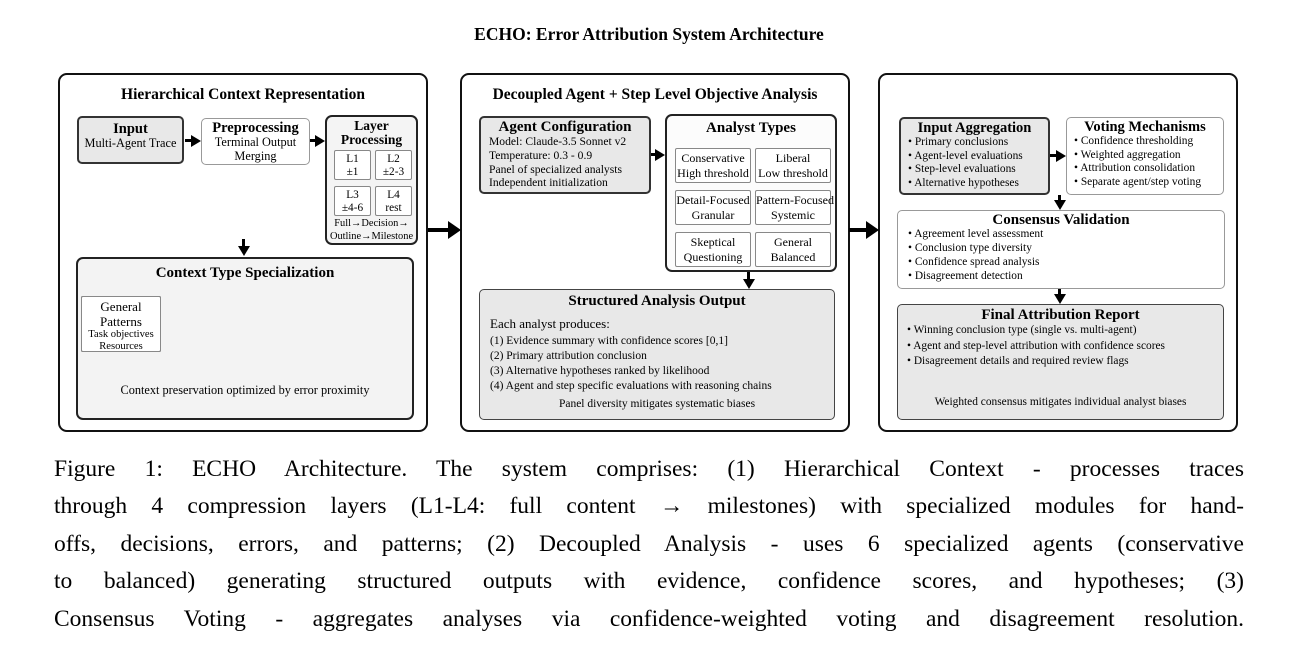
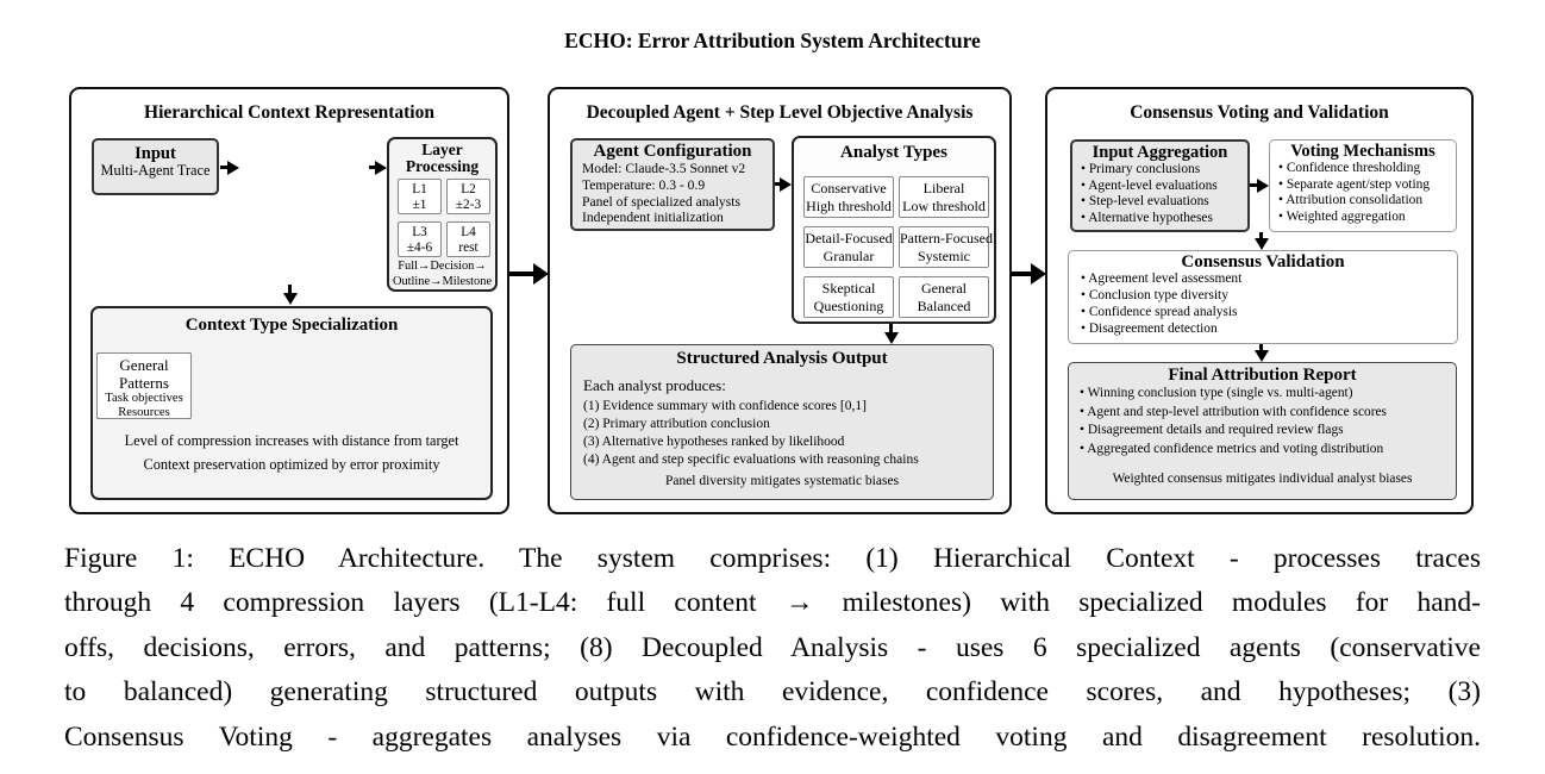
  ECHO: Error Attribution System Architecture
  Hierarchical Context Representation
  Input
  Multi-Agent Trace
- Preprocessing
- Terminal Output
- Merging
  Layer
  Processing
  L1
  ±1
  L2
  ±2-3
  L3
  ±4-6
  L4
  rest
  Full→Decision→
  Outline→Milestone
  Context Type Specialization
  General
  Patterns
  Task objectives
  Resources
+ Level of compression increases with distance from target
  Context preservation optimized by error proximity
  Decoupled Agent + Step Level Objective Analysis
  Agent Configuration
  Model: Claude-3.5 Sonnet v2
  Temperature: 0.3 - 0.9
  Panel of specialized analysts
  Independent initialization
  Analyst Types
  Conservative
  High threshold
  Liberal
  Low threshold
  Detail-Focused
  Granular
  Pattern-Focused
  Systemic
  Skeptical
  Questioning
  General
  Balanced
  Structured Analysis Output
  Each analyst produces:
  (1) Evidence summary with confidence scores [0,1]
  (2) Primary attribution conclusion
  (3) Alternative hypotheses ranked by likelihood
  (4) Agent and step specific evaluations with reasoning chains
  Panel diversity mitigates systematic biases
+ Consensus Voting and Validation
  Input Aggregation
  • Primary conclusions
  • Agent-level evaluations
  • Step-level evaluations
  • Alternative hypotheses
  Voting Mechanisms
  • Confidence thresholding
- • Weighted aggregation
+ • Separate agent/step voting
  • Attribution consolidation
- • Separate agent/step voting
+ • Weighted aggregation
  Consensus Validation
  • Agreement level assessment
  • Conclusion type diversity
  • Confidence spread analysis
  • Disagreement detection
  Final Attribution Report
  • Winning conclusion type (single vs. multi-agent)
  • Agent and step-level attribution with confidence scores
  • Disagreement details and required review flags
+ • Aggregated confidence metrics and voting distribution
  Weighted consensus mitigates individual analyst biases
  Figure 1: ECHO Architecture. The system comprises: (1) Hierarchical Context - processes traces
  through 4 compression layers (L1-L4: full content → milestones) with specialized modules for hand-
- offs, decisions, errors, and patterns; (2) Decoupled Analysis - uses 6 specialized agents (conservative
+ offs, decisions, errors, and patterns; (8) Decoupled Analysis - uses 6 specialized agents (conservative
  to balanced) generating structured outputs with evidence, confidence scores, and hypotheses; (3)
  Consensus Voting - aggregates analyses via confidence-weighted voting and disagreement resolution.
